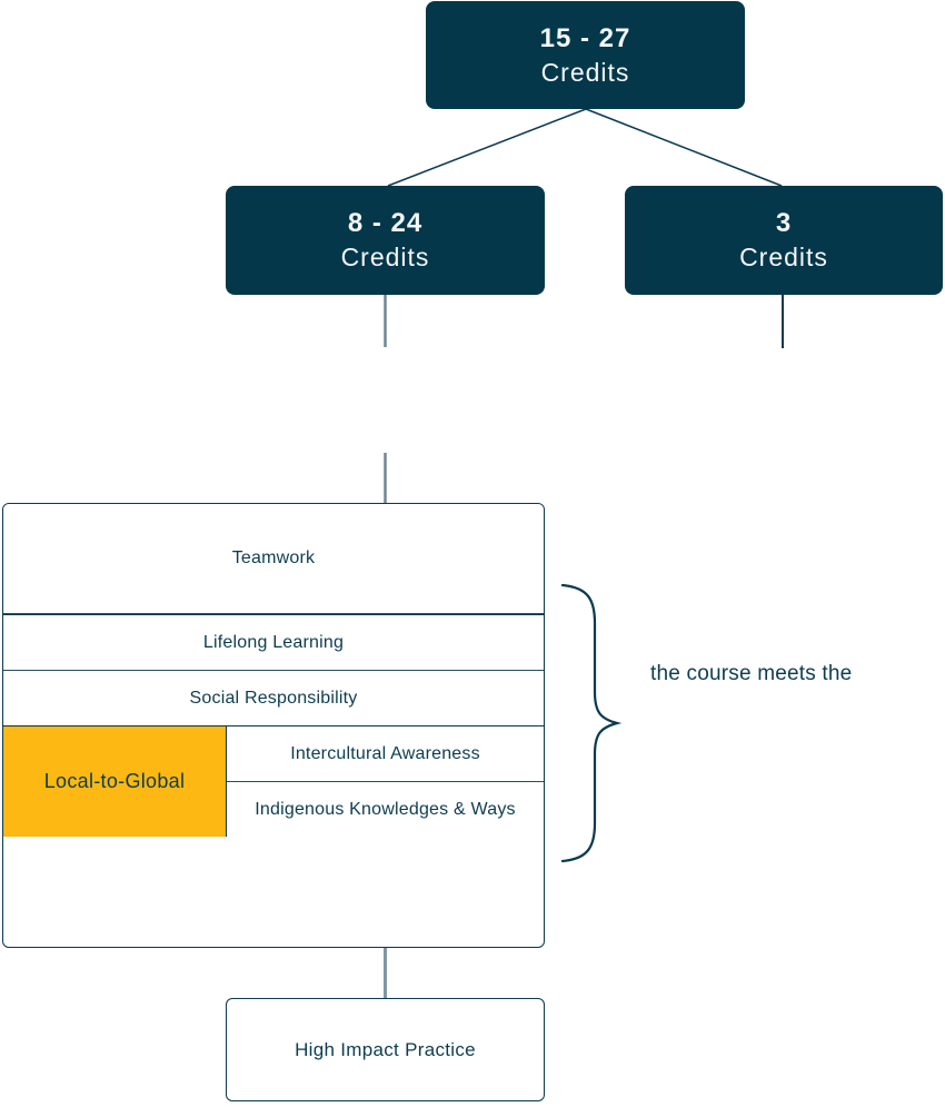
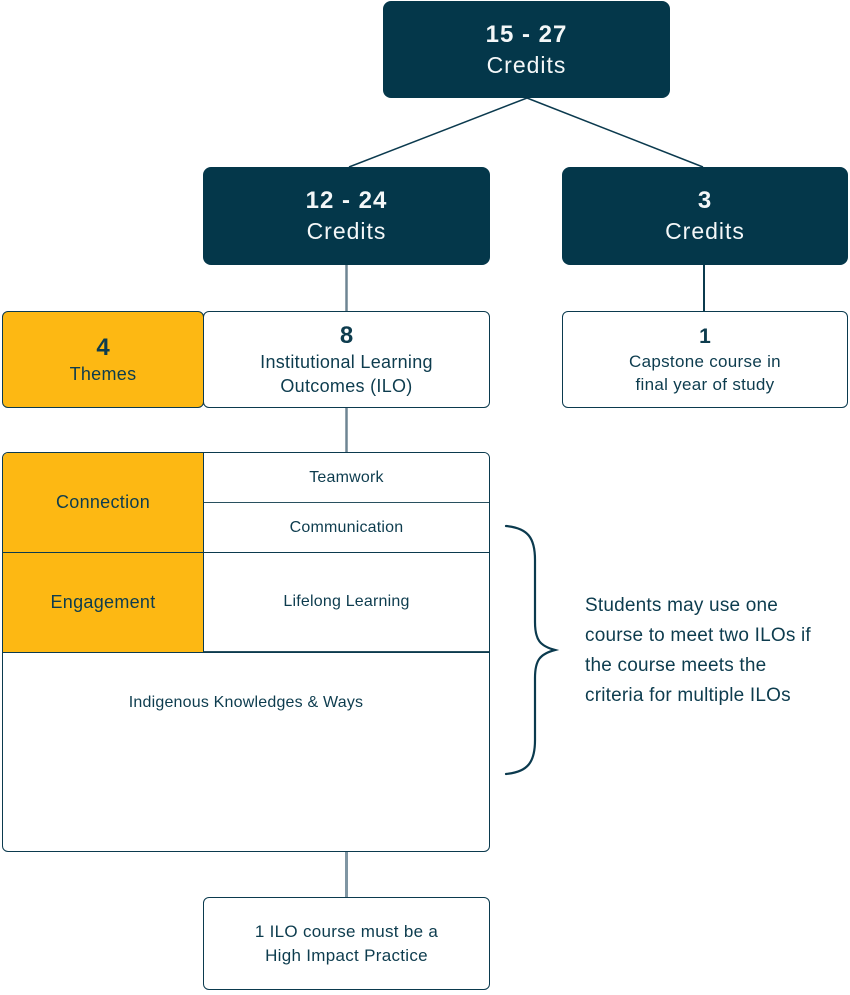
  15 - 27
  Credits
- 8 - 24
+ 12 - 24
  Credits
  3
  Credits
+ 4
+ Themes
+ 8
+ Institutional Learning
+ Outcomes (ILO)
+ 1
+ Capstone course in
+ final year of study
+ Connection
  Teamwork
+ Communication
+ Engagement
  Lifelong Learning
- Social Responsibility
- Local-to-Global
- Intercultural Awareness
  Indigenous Knowledges & Ways
+ Students may use one
+ course to meet two ILOs if
  the course meets the
+ criteria for multiple ILOs
+ 1 ILO course must be a
  High Impact Practice
